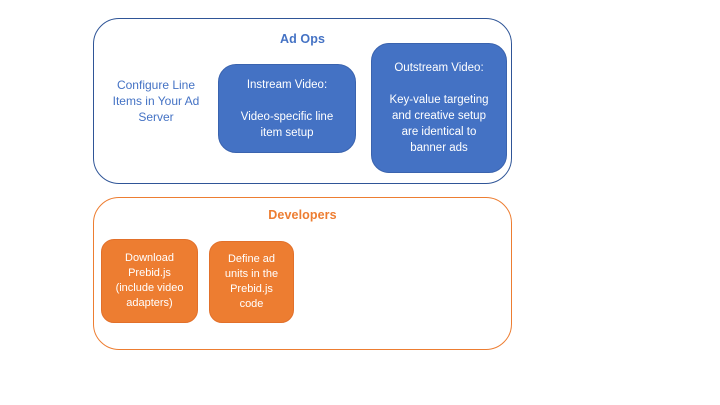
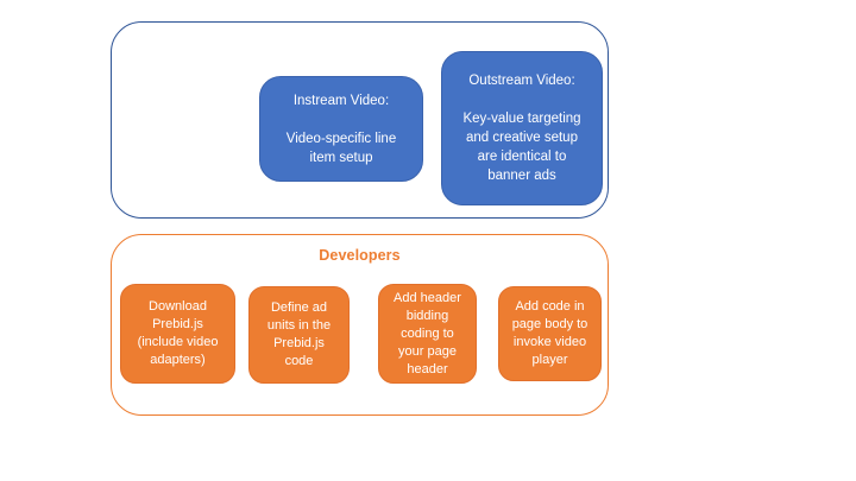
- Ad Ops
- Configure Line
- Items in Your Ad
- Server
  Instream Video:
  Video-specific line
  item setup
  Outstream Video:
  Key-value targeting
  and creative setup
  are identical to
  banner ads
  Developers
  Download
  Prebid.js
  (include video
  adapters)
  Define ad
  units in the
  Prebid.js
  code
+ Add header
+ bidding
+ coding to
+ your page
+ header
+ Add code in
+ page body to
+ invoke video
+ player
